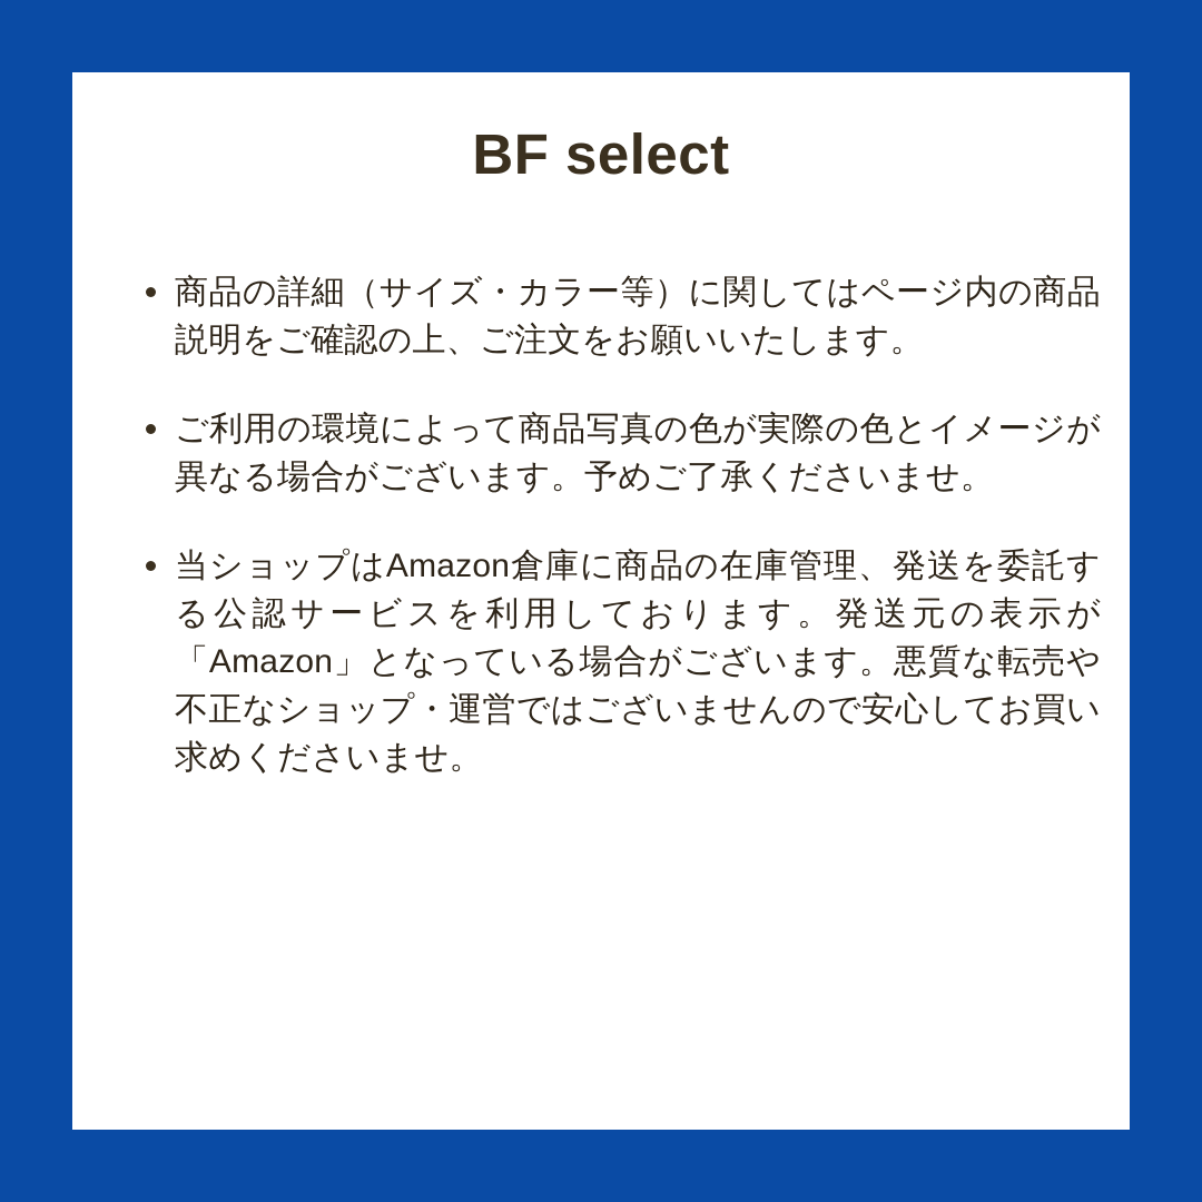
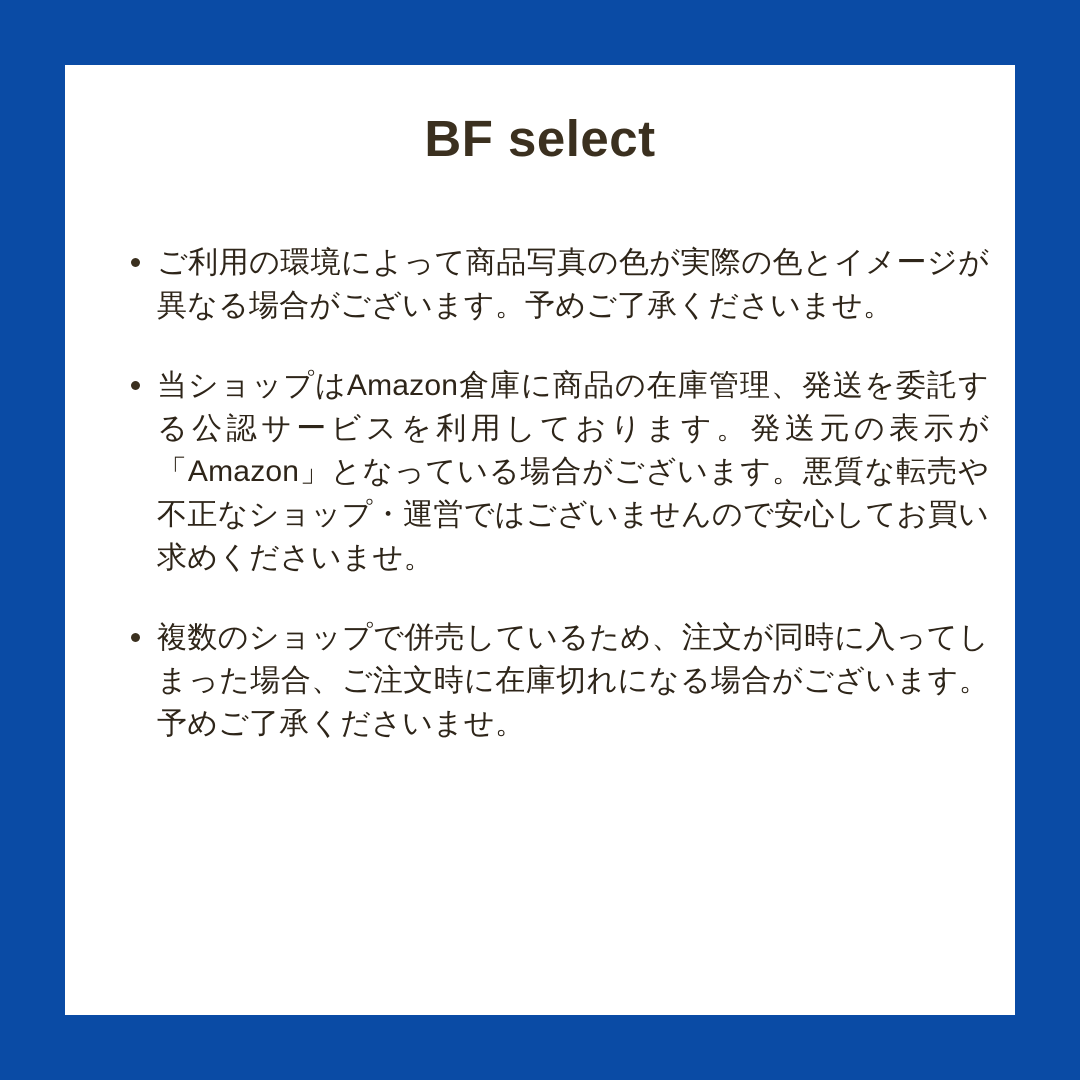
  BF select
- 商品の詳細（サイズ・カラー等）に関してはページ内の商品説明をご確認の上、ご注文をお願いいたします。
  ご利用の環境によって商品写真の色が実際の色とイメージが異なる場合がございます。予めご了承くださいませ。
  当ショップはAmazon倉庫に商品の在庫管理、発送を委託する公認サービスを利用しております。発送元の表示が「Amazon」となっている場合がございます。悪質な転売や不正なショップ・運営ではございませんので安心してお買い求めくださいませ。
+ 複数のショップで併売しているため、注文が同時に入ってしまった場合、ご注文時に在庫切れになる場合がございます。予めご了承くださいませ。
